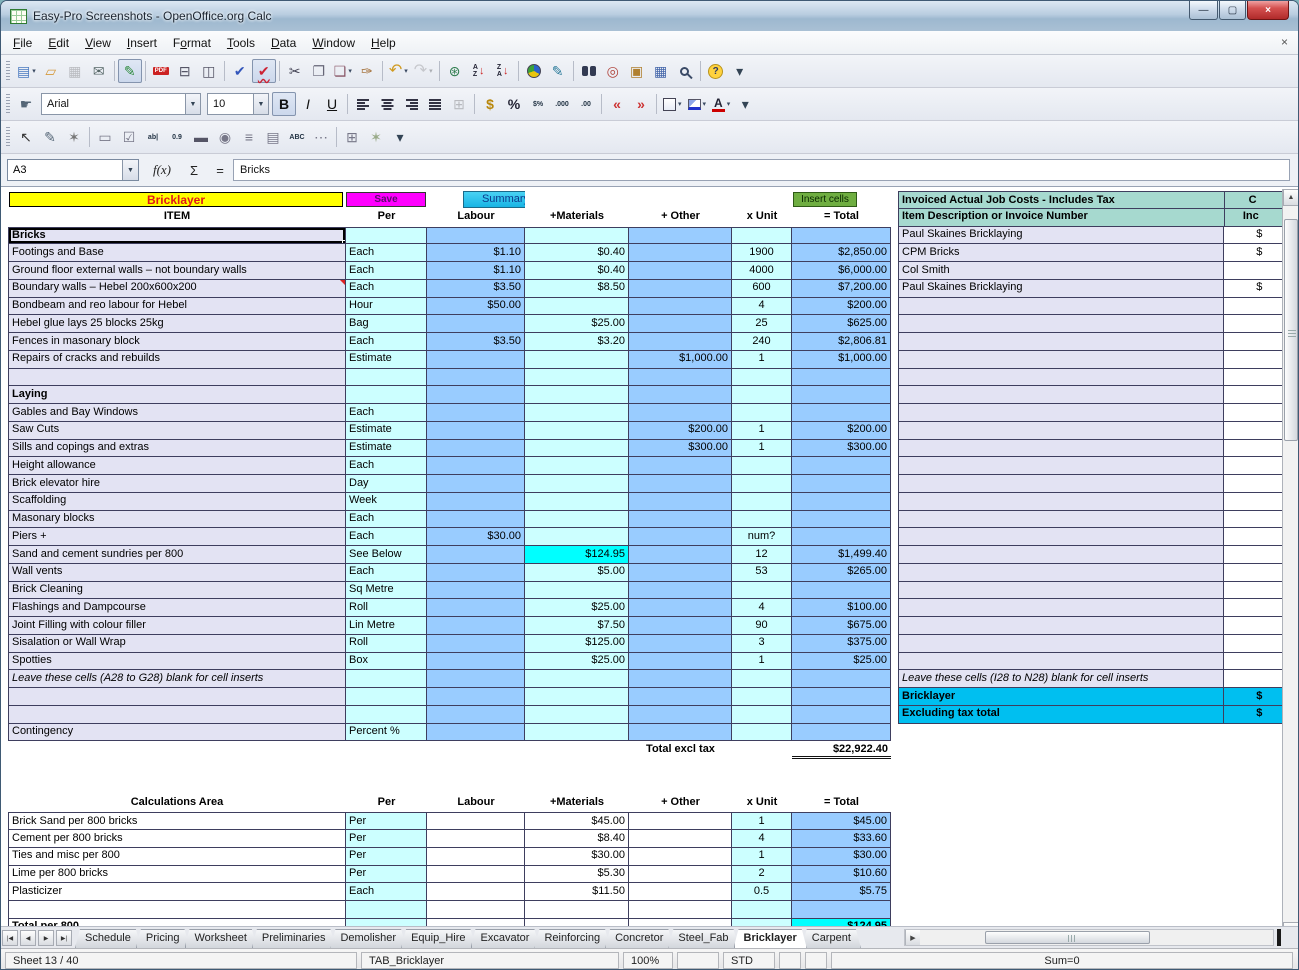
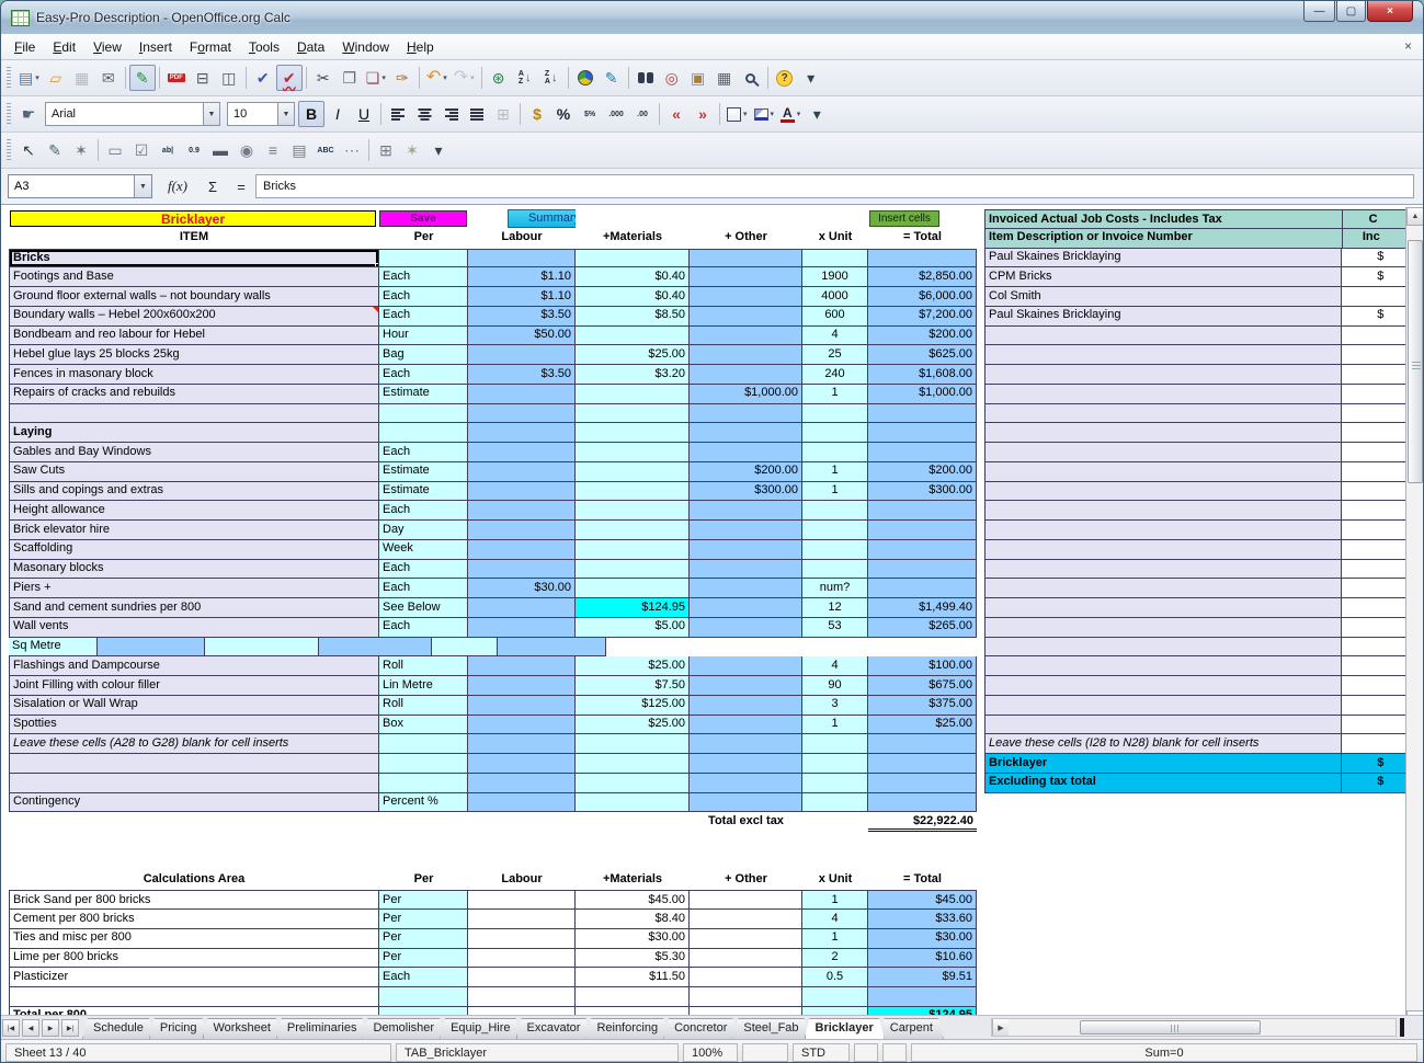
- Easy-Pro Screenshots - OpenOffice.org Calc
+ Easy-Pro Description - OpenOffice.org Calc
  —
  ▢
  ×
  ×
  File
  Edit
  View
  Insert
  Format
  Tools
  Data
  Window
  Help
  ▤
  ▱
  ▦
  ✉
  ✎
  ⊟
  ◫
  ✔
  ✔
  ✂
  ❐
  ❏
  ✑
  ↶
  ↷
  ⊛
  ↓
  ↓
  ✎
  ◎
  ▣
  ▦
  ?
  ▾
  ☛
  Arial
  10
  B
  I
  U
  ⊞
  $
  %
  «
  »
  A
  ▾
  ↖
  ✎
  ✶
  ▭
  ☑
  ▬
  ◉
  ≡
  ▤
  ⋯
  ⊞
  ✶
  ▾
  A3
  f(x)
  Σ
  =
  Bricks
  Bricklayer
  Save
  Summar
  Insert cells
  ITEM
  Per
  Labour
  +Materials
  + Other
  x Unit
  = Total
  Bricks
  Footings and Base
  Each
  $1.10
  $0.40
  1900
  $2,850.00
  Ground floor external walls – not boundary walls
  Each
  $1.10
  $0.40
  4000
  $6,000.00
  Boundary walls – Hebel 200x600x200
  Each
  $3.50
  $8.50
  600
  $7,200.00
  Bondbeam and reo labour for Hebel
  Hour
  $50.00
  4
  $200.00
  Hebel glue lays 25 blocks 25kg
  Bag
  $25.00
  25
  $625.00
  Fences in masonary block
  Each
  $3.50
  $3.20
  240
- $2,806.81
+ $1,608.00
  Repairs of cracks and rebuilds
  Estimate
  $1,000.00
  1
  $1,000.00
  Laying
  Gables and Bay Windows
  Each
  Saw Cuts
  Estimate
  $200.00
  1
  $200.00
  Sills and copings and extras
  Estimate
  $300.00
  1
  $300.00
  Height allowance
  Each
  Brick elevator hire
  Day
  Scaffolding
  Week
  Masonary blocks
  Each
  Piers +
  Each
  $30.00
  num?
  Sand and cement sundries per 800
  See Below
  $124.95
  12
  $1,499.40
  Wall vents
  Each
  $5.00
  53
  $265.00
- Brick Cleaning
  Sq Metre
  Flashings and Dampcourse
  Roll
  $25.00
  4
  $100.00
  Joint Filling with colour filler
  Lin Metre
  $7.50
  90
  $675.00
  Sisalation or Wall Wrap
  Roll
  $125.00
  3
  $375.00
  Spotties
  Box
  $25.00
  1
  $25.00
  Leave these cells (A28 to G28) blank for cell inserts
  Contingency
  Percent %
  Total excl tax
  $22,922.40
  Calculations Area
  Per
  Labour
  +Materials
  + Other
  x Unit
  = Total
  Brick Sand per 800 bricks
  Per
  $45.00
  1
  $45.00
  Cement per 800 bricks
  Per
  $8.40
  4
  $33.60
  Ties and misc per 800
  Per
  $30.00
  1
  $30.00
  Lime per 800 bricks
  Per
  $5.30
  2
  $10.60
  Plasticizer
  Each
  $11.50
  0.5
- $5.75
+ $9.51
  Invoiced Actual Job Costs - Includes Tax
  C
  Item Description or Invoice Number
  Inc
  Paul Skaines Bricklaying
  $
  CPM Bricks
  $
  Col Smith
  Paul Skaines Bricklaying
  $
  Leave these cells (I28 to N28) blank for cell inserts
  Bricklayer
  $
  Excluding tax total
  $
  Schedule
  Pricing
  Worksheet
  Preliminaries
  Demolisher
  Equip_Hire
  Excavator
  Reinforcing
  Concretor
  Steel_Fab
  Bricklayer
  Carpent
  Sheet 13 / 40
  TAB_Bricklayer
  100%
  STD
  Sum=0
